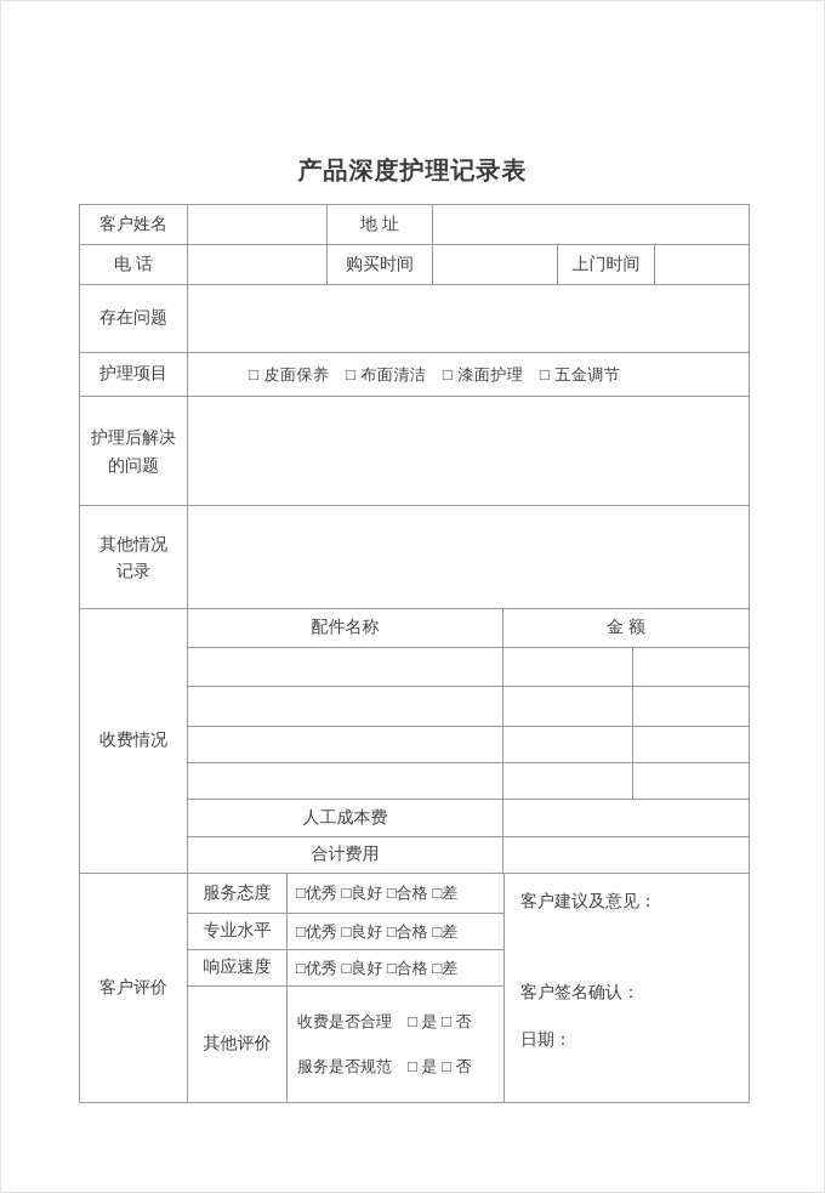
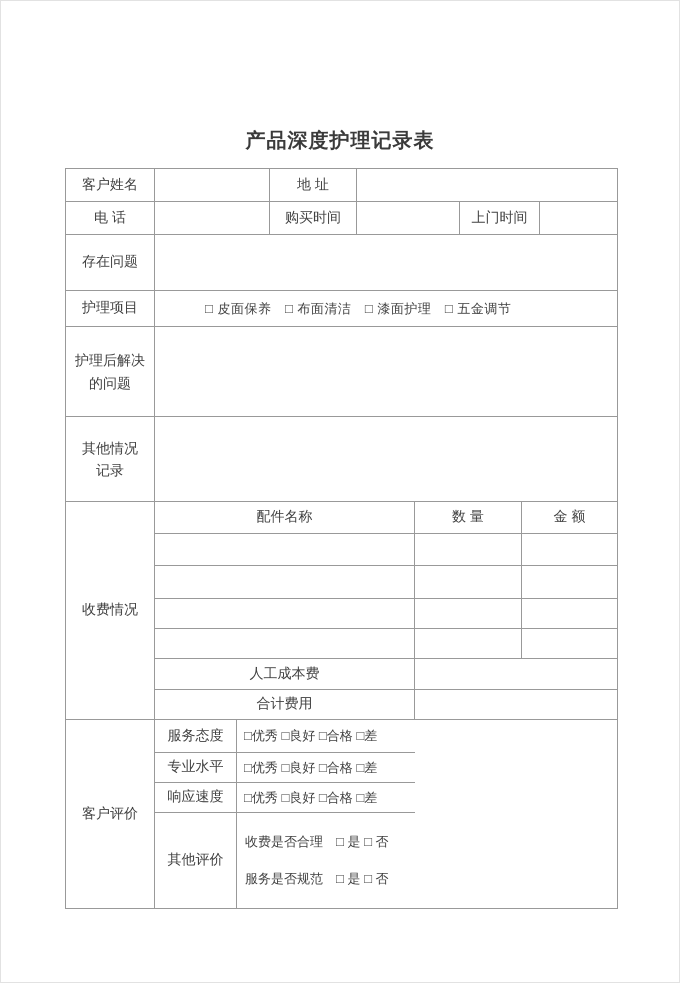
  产品深度护理记录表
  客户姓名
  地 址
  电 话
  购买时间
  上门时间
  存在问题
  护理项目
  □ 皮面保养 □ 布面清洁 □ 漆面护理 □ 五金调节
  护理后解决
  的问题
  其他情况
  记录
  收费情况
  配件名称
+ 数 量
  金 额
  人工成本费
  合计费用
  客户评价
  服务态度
  □优秀 □良好 □合格 □差
  专业水平
  □优秀 □良好 □合格 □差
  响应速度
  □优秀 □良好 □合格 □差
  其他评价
  收费是否合理 □ 是 □ 否
  服务是否规范 □ 是 □ 否
- 客户建议及意见：
- 客户签名确认：
- 日期：
